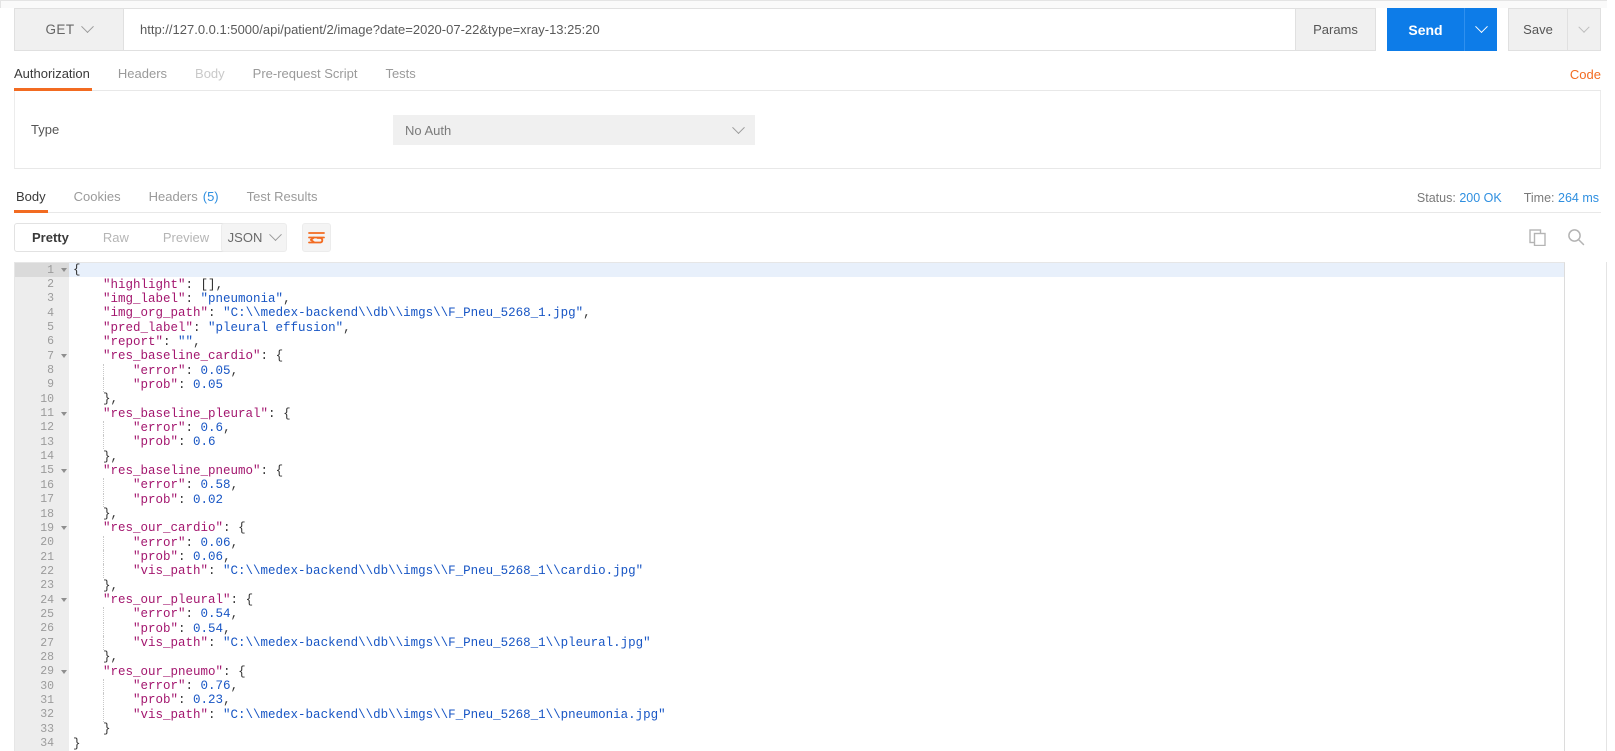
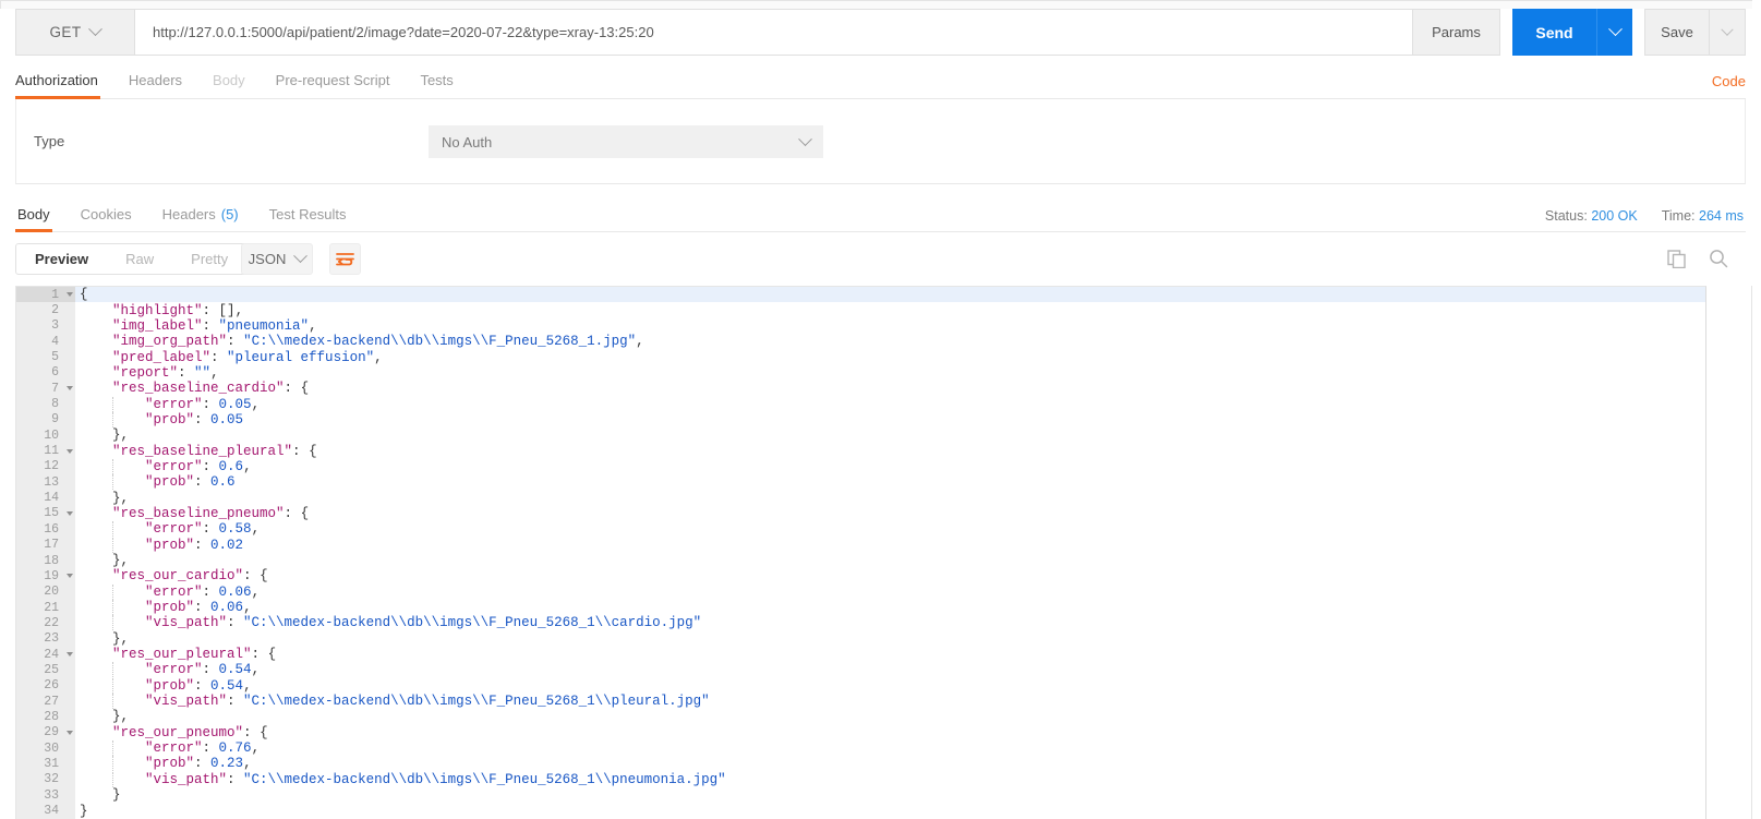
  GET
  http://127.0.0.1:5000/api/patient/2/image?date=2020-07-22&type=xray-13:25:20
  Params
  Send
  Save
  Authorization
  Headers
  Body
  Pre-request Script
  Tests
  Code
  Type
  No Auth
  Body
  Cookies
  Headers
  (5)
  Test Results
  Status: 200 OK
  Time: 264 ms
- Pretty
+ Preview
  Raw
- Preview
+ Pretty
  JSON
  1
  {
  2
  "highlight": [],
  3
  "img_label": "pneumonia",
  4
  "img_org_path": "C:\\medex-backend\\db\\imgs\\F_Pneu_5268_1.jpg",
  5
  "pred_label": "pleural effusion",
  6
  "report": "",
  7
  "res_baseline_cardio": {
  8
  "error": 0.05,
  9
  "prob": 0.05
  10
  },
  11
  "res_baseline_pleural": {
  12
  "error": 0.6,
  13
  "prob": 0.6
  14
  },
  15
  "res_baseline_pneumo": {
  16
  "error": 0.58,
  17
  "prob": 0.02
  18
  },
  19
  "res_our_cardio": {
  20
  "error": 0.06,
  21
  "prob": 0.06,
  22
  "vis_path": "C:\\medex-backend\\db\\imgs\\F_Pneu_5268_1\\cardio.jpg"
  23
  },
  24
  "res_our_pleural": {
  25
  "error": 0.54,
  26
  "prob": 0.54,
  27
  "vis_path": "C:\\medex-backend\\db\\imgs\\F_Pneu_5268_1\\pleural.jpg"
  28
  },
  29
  "res_our_pneumo": {
  30
  "error": 0.76,
  31
  "prob": 0.23,
  32
  "vis_path": "C:\\medex-backend\\db\\imgs\\F_Pneu_5268_1\\pneumonia.jpg"
  33
  }
  34
  }
